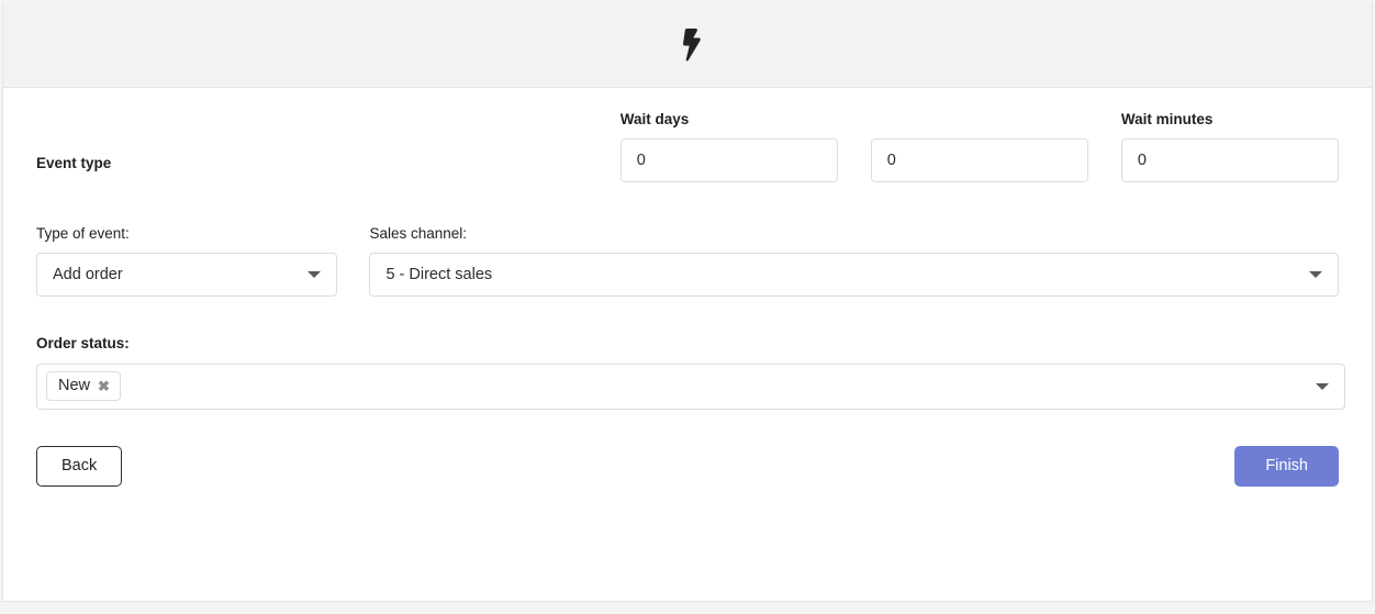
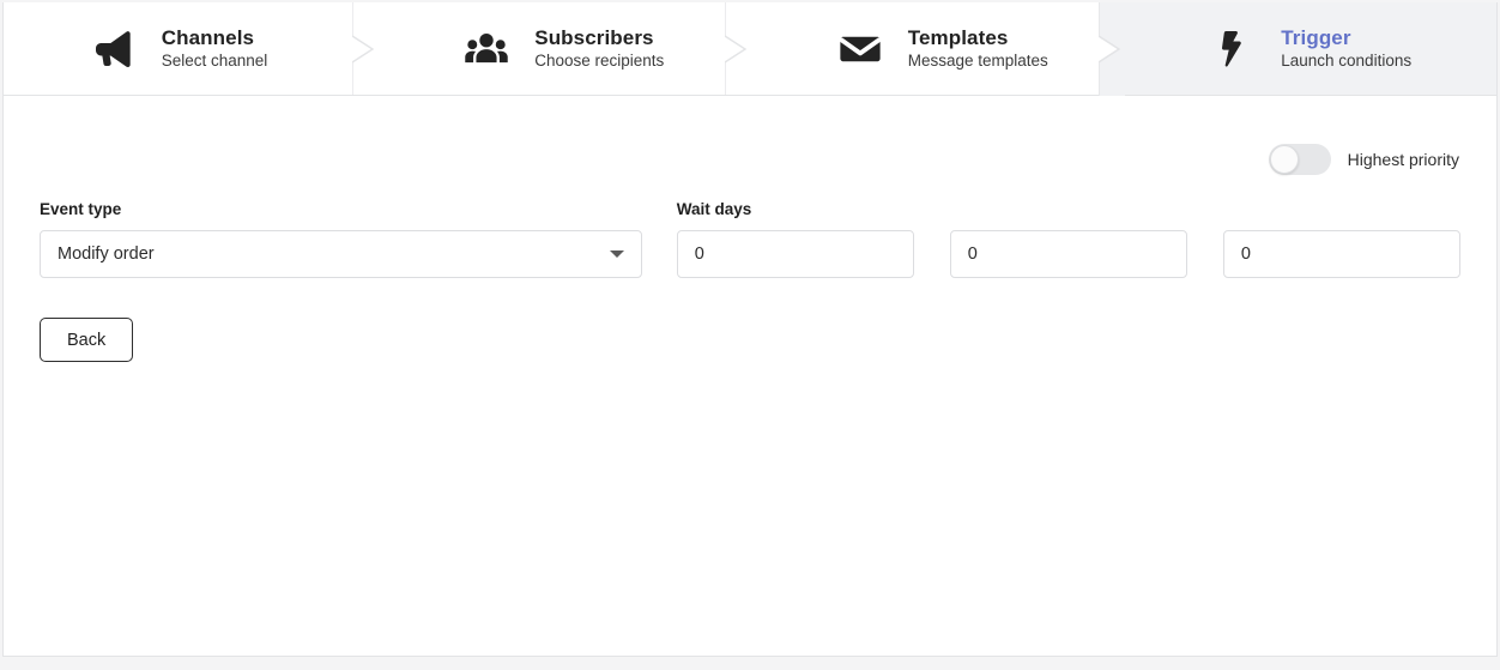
+ Channels
+ Select channel
+ Subscribers
+ Choose recipients
+ Templates
+ Message templates
+ Trigger
+ Launch conditions
+ Highest priority
  Event type
+ Modify order
  Wait days
  0
  0
- Wait minutes
  0
- Type of event:
- Add order
- Sales channel:
- 5 - Direct sales
- Order status:
- New
- ✖
  Back
- Finish
